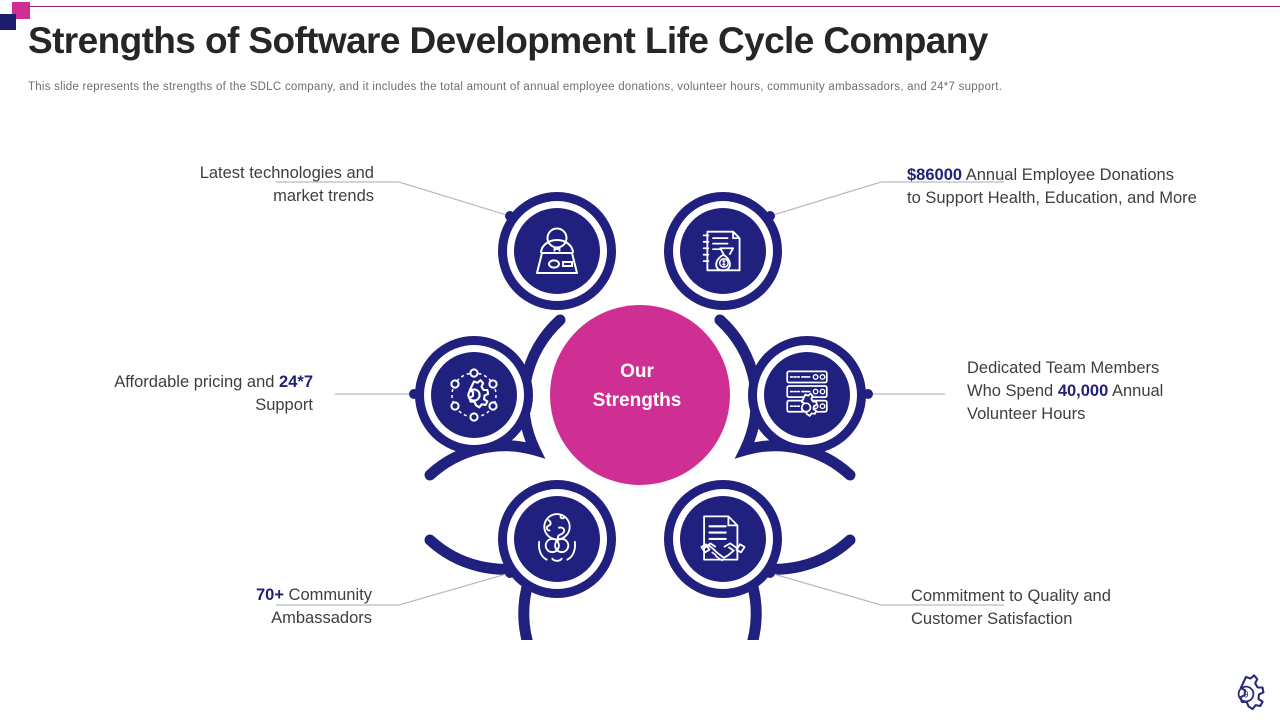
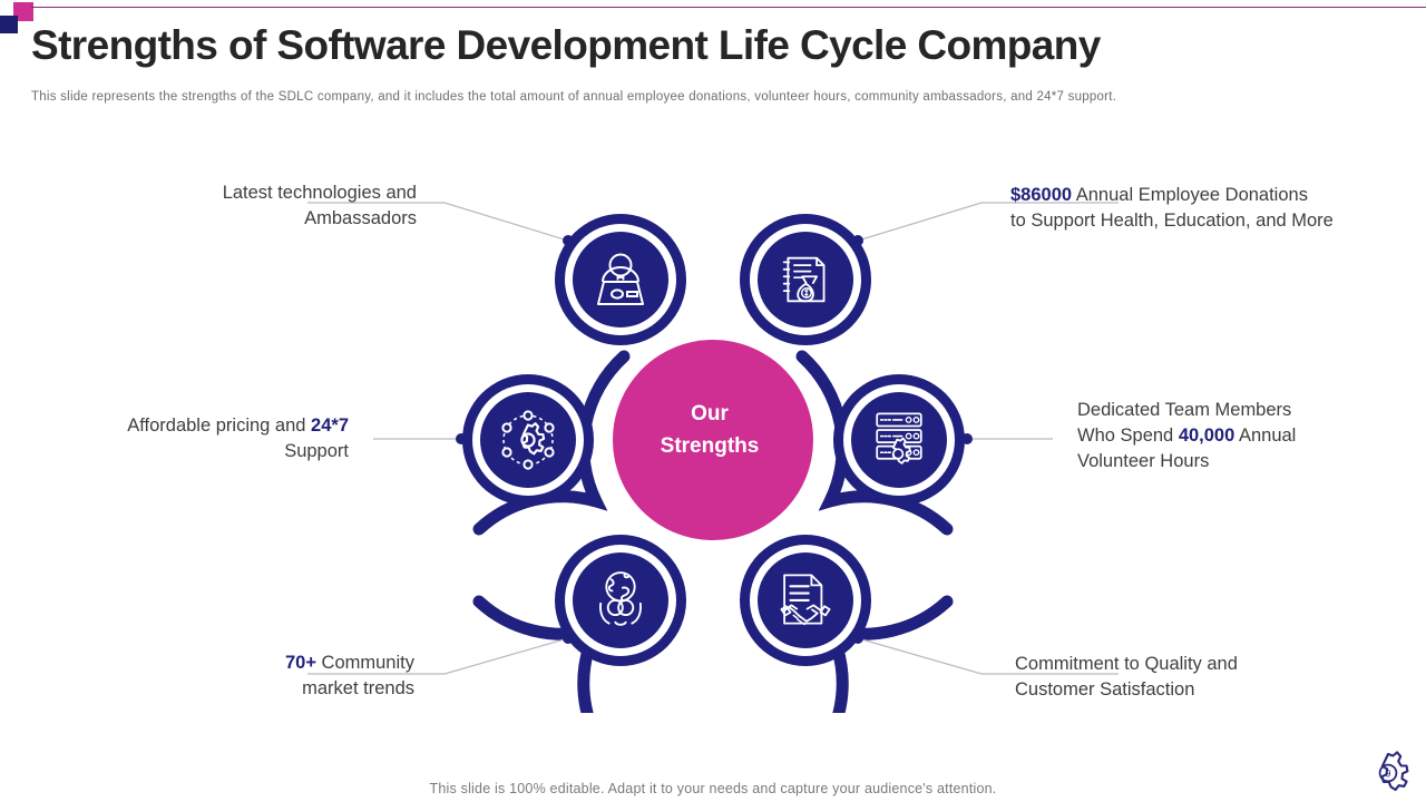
  Strengths of Software Development Life Cycle Company
  This slide represents the strengths of the SDLC company, and it includes the total amount of annual employee donations, volunteer hours, community ambassadors, and 24*7 support.
  Our
  Strengths
  Latest technologies and
- market trends
+ Ambassadors
  Affordable pricing and 24*7
  Support
  70+ Community
- Ambassadors
+ market trends
  $86000 Annual Employee Donations
  to Support Health, Education, and More
  Dedicated Team Members
  Who Spend 40,000 Annual
  Volunteer Hours
  Commitment to Quality and
  Customer Satisfaction
+ This slide is 100% editable. Adapt it to your needs and capture your audience's attention.
  9
